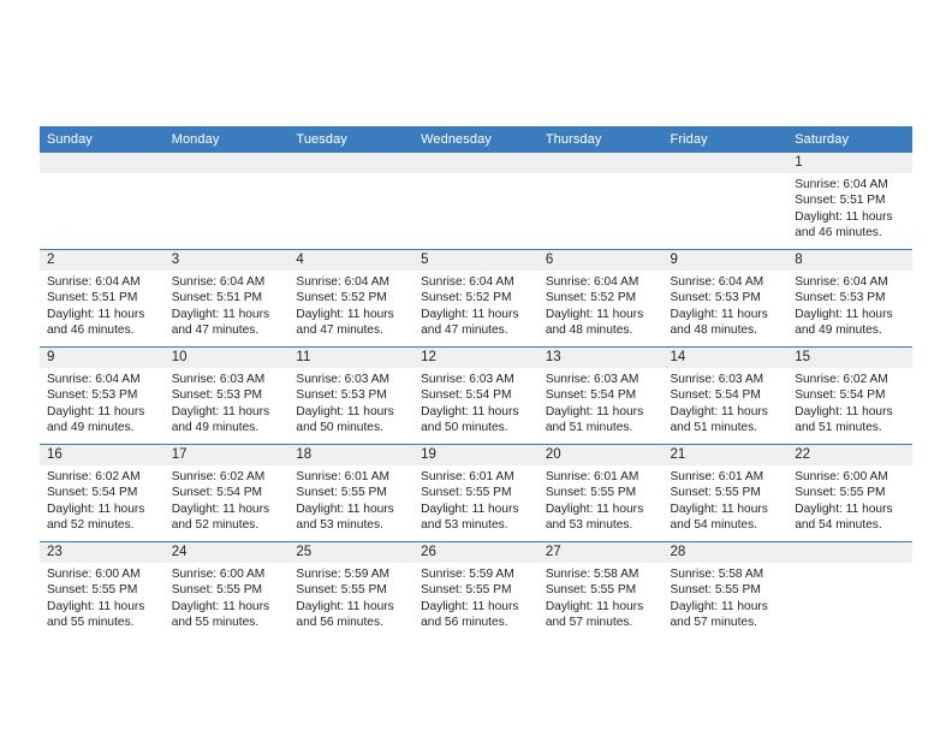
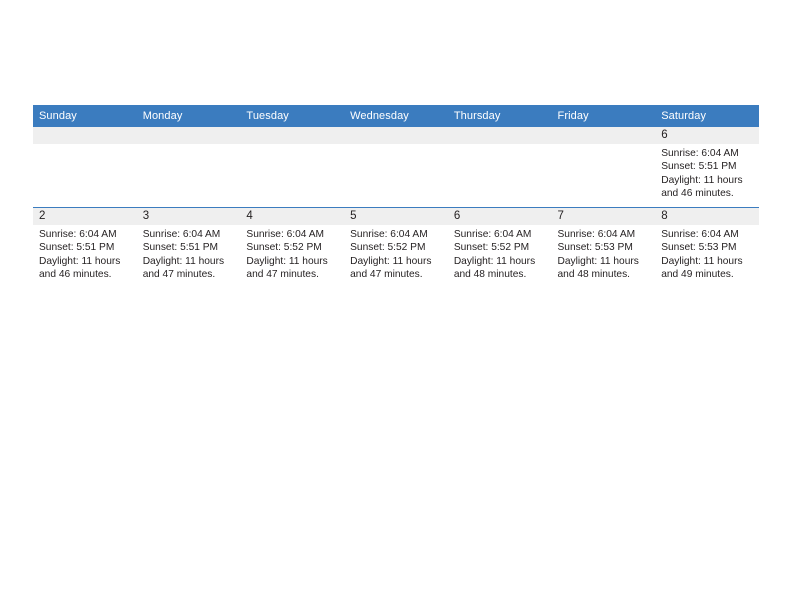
  Sunday	Monday	Tuesday	Wednesday	Thursday	Friday	Saturday
- 						1Sunrise: 6:04 AMSunset: 5:51 PMDaylight: 11 hoursand 46 minutes.
+ 						6Sunrise: 6:04 AMSunset: 5:51 PMDaylight: 11 hoursand 46 minutes.
- 2Sunrise: 6:04 AMSunset: 5:51 PMDaylight: 11 hoursand 46 minutes.	3Sunrise: 6:04 AMSunset: 5:51 PMDaylight: 11 hoursand 47 minutes.	4Sunrise: 6:04 AMSunset: 5:52 PMDaylight: 11 hoursand 47 minutes.	5Sunrise: 6:04 AMSunset: 5:52 PMDaylight: 11 hoursand 47 minutes.	6Sunrise: 6:04 AMSunset: 5:52 PMDaylight: 11 hoursand 48 minutes.	9Sunrise: 6:04 AMSunset: 5:53 PMDaylight: 11 hoursand 48 minutes.	8Sunrise: 6:04 AMSunset: 5:53 PMDaylight: 11 hoursand 49 minutes.
+ 2Sunrise: 6:04 AMSunset: 5:51 PMDaylight: 11 hoursand 46 minutes.	3Sunrise: 6:04 AMSunset: 5:51 PMDaylight: 11 hoursand 47 minutes.	4Sunrise: 6:04 AMSunset: 5:52 PMDaylight: 11 hoursand 47 minutes.	5Sunrise: 6:04 AMSunset: 5:52 PMDaylight: 11 hoursand 47 minutes.	6Sunrise: 6:04 AMSunset: 5:52 PMDaylight: 11 hoursand 48 minutes.	7Sunrise: 6:04 AMSunset: 5:53 PMDaylight: 11 hoursand 48 minutes.	8Sunrise: 6:04 AMSunset: 5:53 PMDaylight: 11 hoursand 49 minutes.
- 9Sunrise: 6:04 AMSunset: 5:53 PMDaylight: 11 hoursand 49 minutes.	10Sunrise: 6:03 AMSunset: 5:53 PMDaylight: 11 hoursand 49 minutes.	11Sunrise: 6:03 AMSunset: 5:53 PMDaylight: 11 hoursand 50 minutes.	12Sunrise: 6:03 AMSunset: 5:54 PMDaylight: 11 hoursand 50 minutes.	13Sunrise: 6:03 AMSunset: 5:54 PMDaylight: 11 hoursand 51 minutes.	14Sunrise: 6:03 AMSunset: 5:54 PMDaylight: 11 hoursand 51 minutes.	15Sunrise: 6:02 AMSunset: 5:54 PMDaylight: 11 hoursand 51 minutes.
- 16Sunrise: 6:02 AMSunset: 5:54 PMDaylight: 11 hoursand 52 minutes.	17Sunrise: 6:02 AMSunset: 5:54 PMDaylight: 11 hoursand 52 minutes.	18Sunrise: 6:01 AMSunset: 5:55 PMDaylight: 11 hoursand 53 minutes.	19Sunrise: 6:01 AMSunset: 5:55 PMDaylight: 11 hoursand 53 minutes.	20Sunrise: 6:01 AMSunset: 5:55 PMDaylight: 11 hoursand 53 minutes.	21Sunrise: 6:01 AMSunset: 5:55 PMDaylight: 11 hoursand 54 minutes.	22Sunrise: 6:00 AMSunset: 5:55 PMDaylight: 11 hoursand 54 minutes.
- 23Sunrise: 6:00 AMSunset: 5:55 PMDaylight: 11 hoursand 55 minutes.	24Sunrise: 6:00 AMSunset: 5:55 PMDaylight: 11 hoursand 55 minutes.	25Sunrise: 5:59 AMSunset: 5:55 PMDaylight: 11 hoursand 56 minutes.	26Sunrise: 5:59 AMSunset: 5:55 PMDaylight: 11 hoursand 56 minutes.	27Sunrise: 5:58 AMSunset: 5:55 PMDaylight: 11 hoursand 57 minutes.	28Sunrise: 5:58 AMSunset: 5:55 PMDaylight: 11 hoursand 57 minutes.
